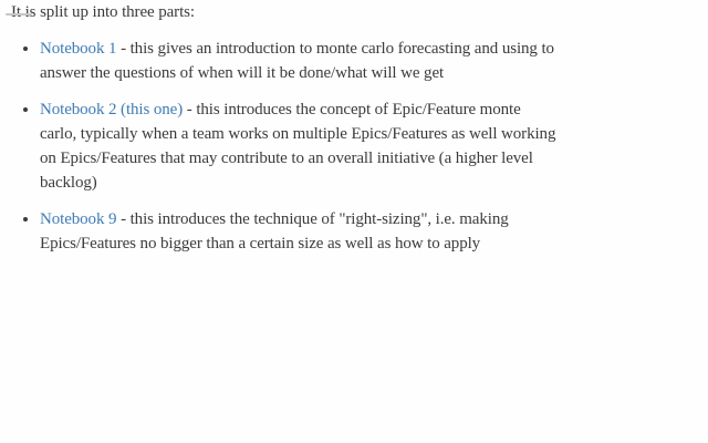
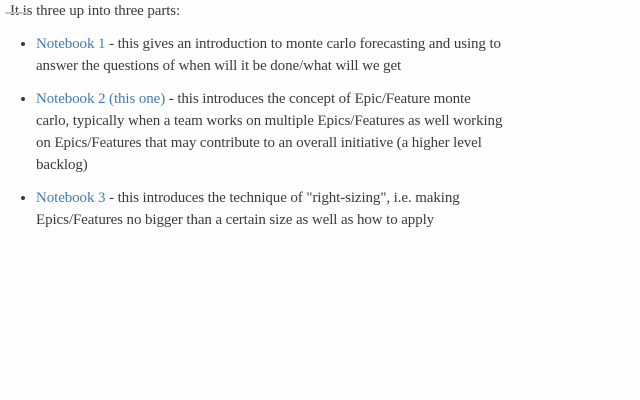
- It is split up into three parts:
+ It is three up into three parts:
  Notebook 1 - this gives an introduction to monte carlo forecasting and using to
  answer the questions of when will it be done/what will we get
  Notebook 2 (this one) - this introduces the concept of Epic/Feature monte
  carlo, typically when a team works on multiple Epics/Features as well working
  on Epics/Features that may contribute to an overall initiative (a higher level
  backlog)
- Notebook 9 - this introduces the technique of "right-sizing", i.e. making
+ Notebook 3 - this introduces the technique of "right-sizing", i.e. making
  Epics/Features no bigger than a certain size as well as how to apply
